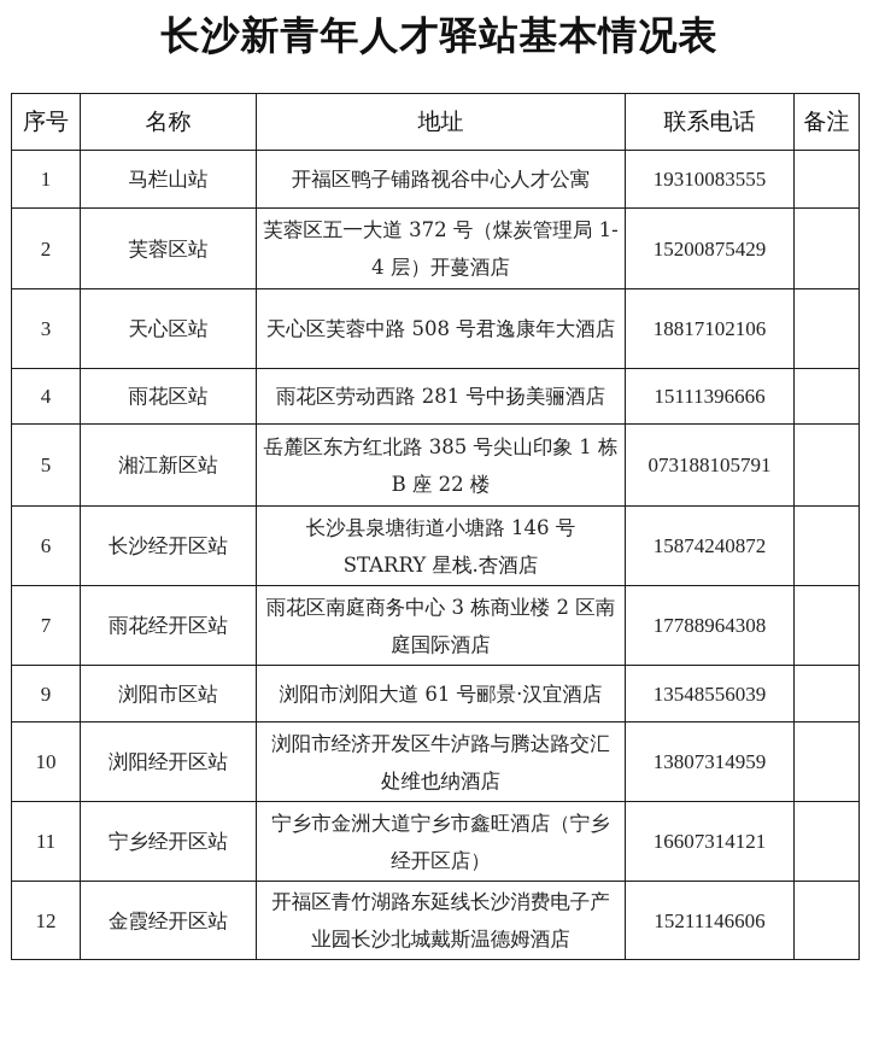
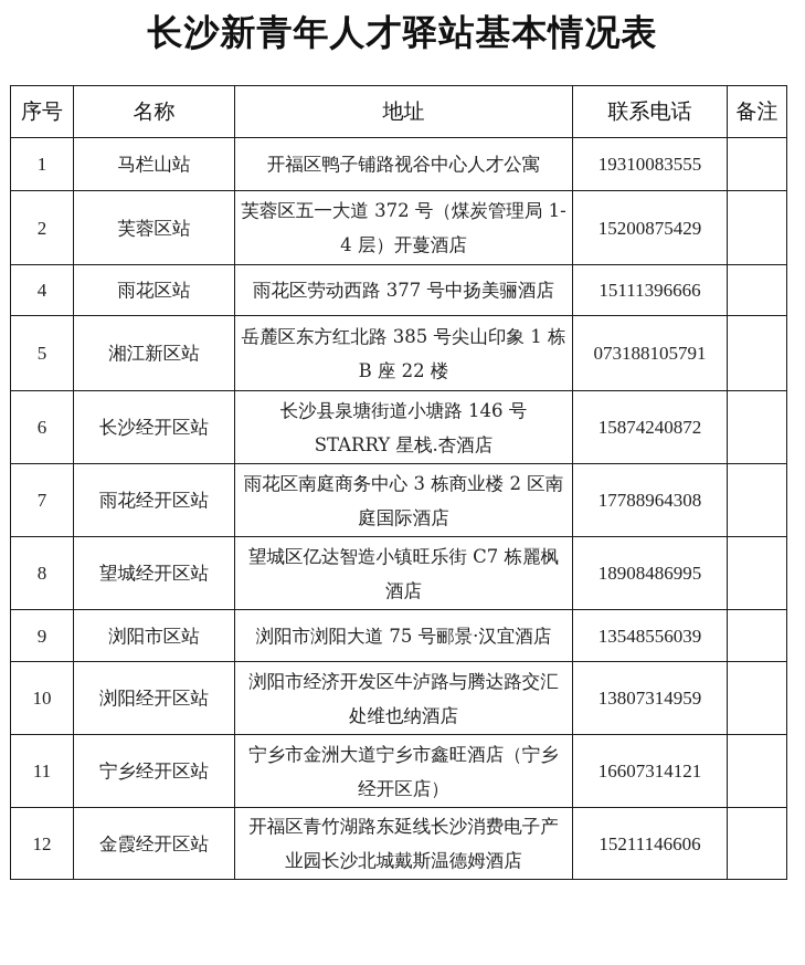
  长沙新青年人才驿站基本情况表
  序号	名称	地址	联系电话	备注
  1	马栏山站	开福区鸭子铺路视谷中心人才公寓	19310083555
  2	芙蓉区站	芙蓉区五一大道 372 号（煤炭管理局 1-4 层）开蔓酒店	15200875429
- 3	天心区站	天心区芙蓉中路 508 号君逸康年大酒店	18817102106
- 4	雨花区站	雨花区劳动西路 281 号中扬美骊酒店	15111396666
+ 4	雨花区站	雨花区劳动西路 377 号中扬美骊酒店	15111396666
  5	湘江新区站	岳麓区东方红北路 385 号尖山印象 1 栋 B 座 22 楼	073188105791
  6	长沙经开区站	长沙县泉塘街道小塘路 146 号 STARRY 星栈.杏酒店	15874240872
  7	雨花经开区站	雨花区南庭商务中心 3 栋商业楼 2 区南庭国际酒店	17788964308
+ 8	望城经开区站	望城区亿达智造小镇旺乐街 C7 栋麗枫酒店	18908486995
- 9	浏阳市区站	浏阳市浏阳大道 61 号郦景·汉宜酒店	13548556039
+ 9	浏阳市区站	浏阳市浏阳大道 75 号郦景·汉宜酒店	13548556039
  10	浏阳经开区站	浏阳市经济开发区牛泸路与腾达路交汇处维也纳酒店	13807314959
  11	宁乡经开区站	宁乡市金洲大道宁乡市鑫旺酒店（宁乡经开区店）	16607314121
  12	金霞经开区站	开福区青竹湖路东延线长沙消费电子产业园长沙北城戴斯温德姆酒店	15211146606
